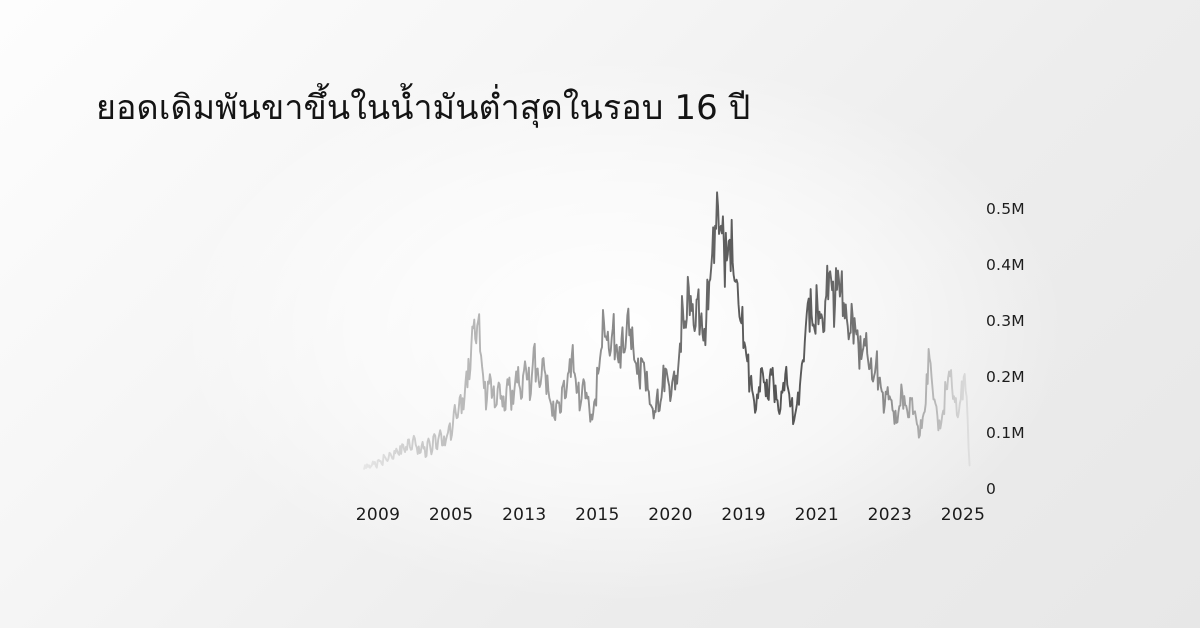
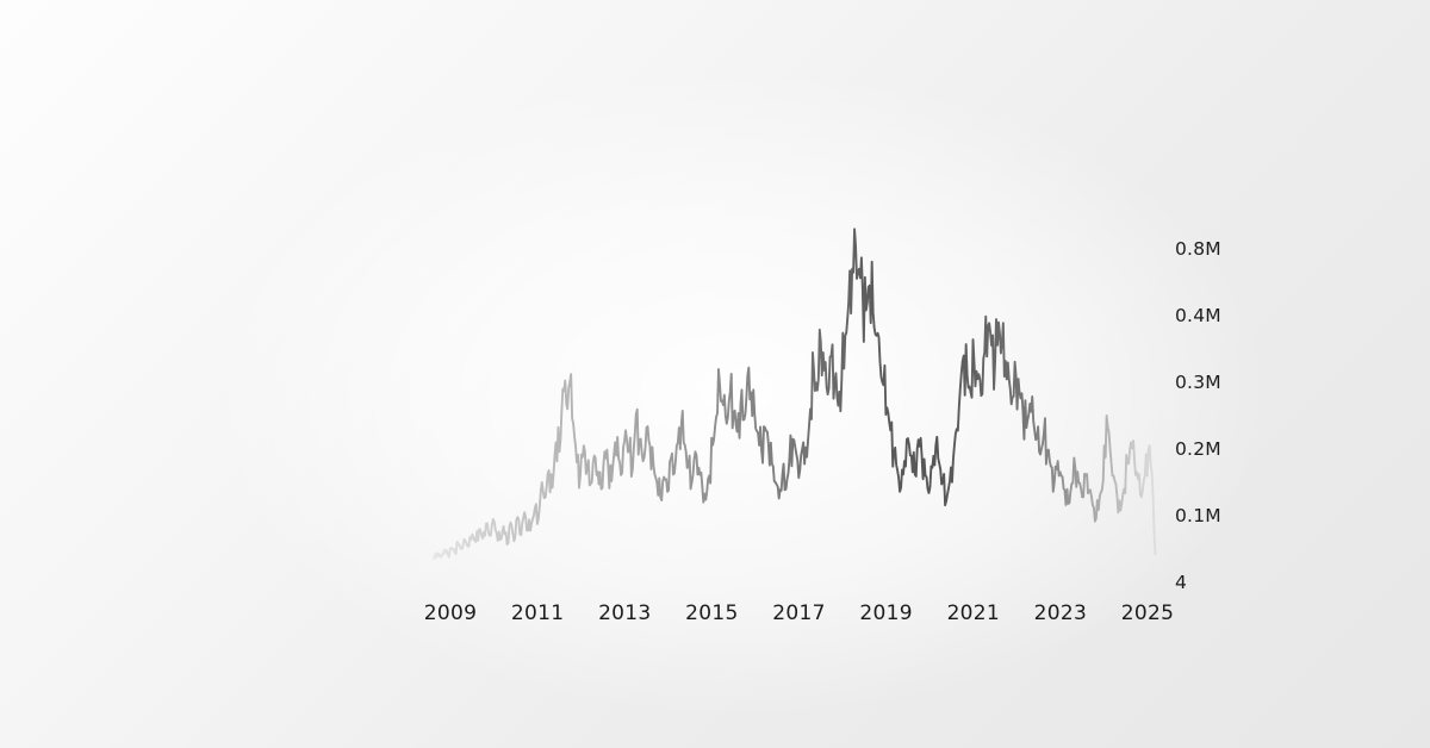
- ยอดเดิมพันขาขึ้นในน้ำมันต่ำสุดในรอบ 16 ปี
- 0
+ 4
  0.1M
  0.2M
  0.3M
  0.4M
- 0.5M
+ 0.8M
  2009
- 2005
+ 2011
  2013
  2015
- 2020
+ 2017
  2019
  2021
  2023
  2025
